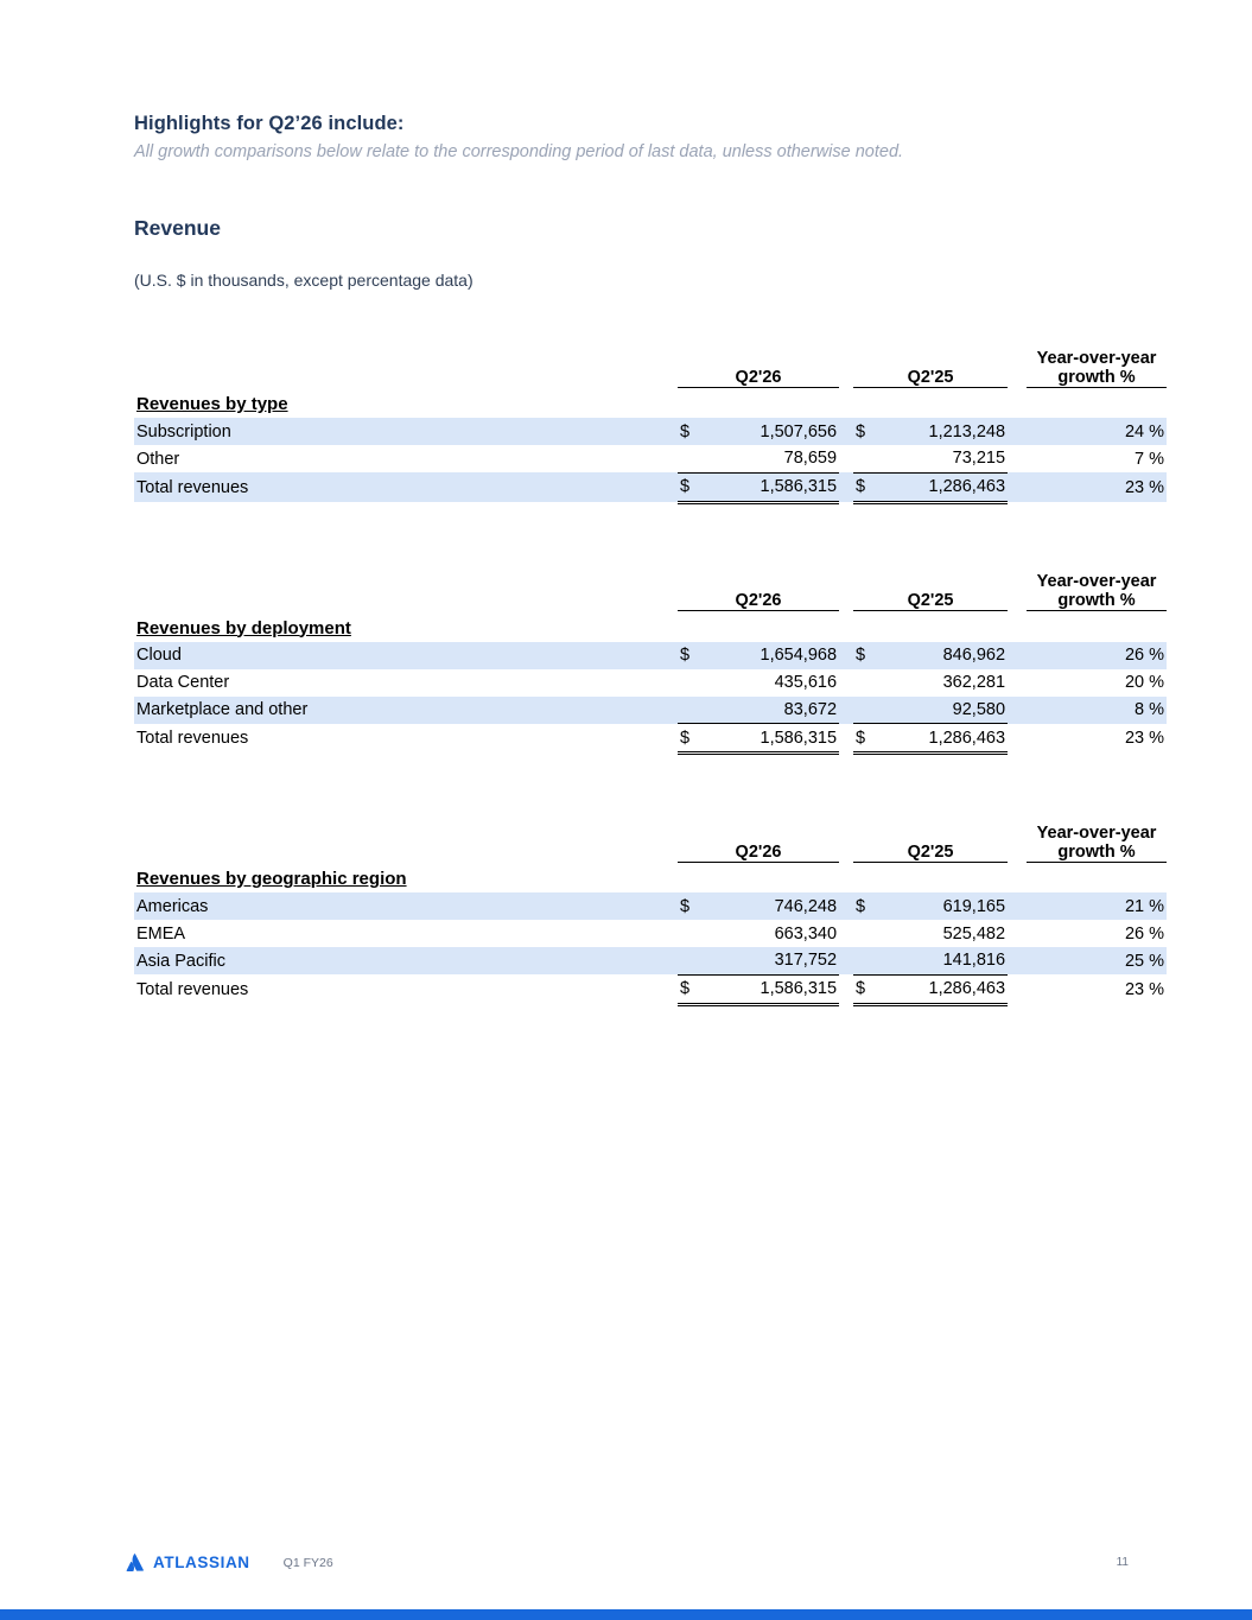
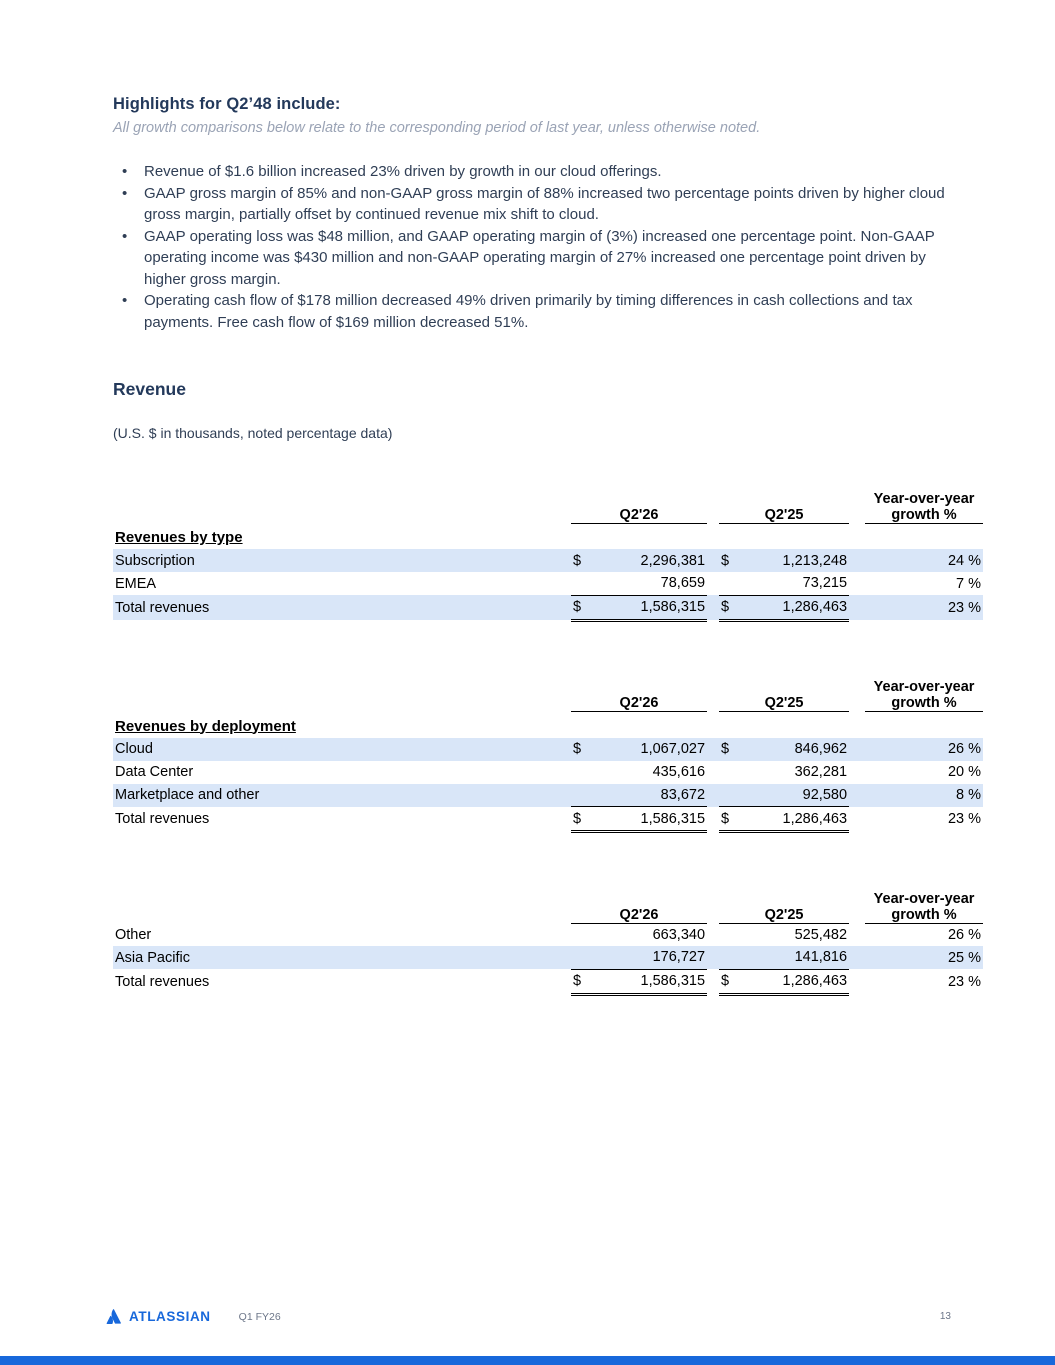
- Highlights for Q2’26 include:
+ Highlights for Q2’48 include:
- All growth comparisons below relate to the corresponding period of last data, unless otherwise noted.
+ All growth comparisons below relate to the corresponding period of last year, unless otherwise noted.
+ Revenue of $1.6 billion increased 23% driven by growth in our cloud offerings.
+ GAAP gross margin of 85% and non-GAAP gross margin of 88% increased two percentage points driven by higher cloud gross margin, partially offset by continued revenue mix shift to cloud.
+ GAAP operating loss was $48 million, and GAAP operating margin of (3%) increased one percentage point. Non-GAAP operating income was $430 million and non-GAAP operating margin of 27% increased one percentage point driven by higher gross margin.
+ Operating cash flow of $178 million decreased 49% driven primarily by timing differences in cash collections and tax payments. Free cash flow of $169 million decreased 51%.
  Revenue
- (U.S. $ in thousands, except percentage data)
+ (U.S. $ in thousands, noted percentage data)
  	Q2'26		Q2'25		Year-over-year growth %
  Revenues by type
- Subscription	$	1,507,656		$	1,213,248		24 %
+ Subscription	$	2,296,381		$	1,213,248		24 %
- Other		78,659			73,215		7 %
+ EMEA		78,659			73,215		7 %
  Total revenues	$	1,586,315		$	1,286,463		23 %
  	Q2'26		Q2'25		Year-over-year growth %
  Revenues by deployment
- Cloud	$	1,654,968		$	846,962		26 %
+ Cloud	$	1,067,027		$	846,962		26 %
  Data Center		435,616			362,281		20 %
  Marketplace and other		83,672			92,580		8 %
  Total revenues	$	1,586,315		$	1,286,463		23 %
  	Q2'26		Q2'25		Year-over-year growth %
- Revenues by geographic region
- Americas	$	746,248		$	619,165		21 %
- EMEA		663,340			525,482		26 %
+ Other		663,340			525,482		26 %
- Asia Pacific		317,752			141,816		25 %
+ Asia Pacific		176,727			141,816		25 %
  Total revenues	$	1,586,315		$	1,286,463		23 %
  ATLASSIAN
  Q1 FY26
- 11
+ 13
